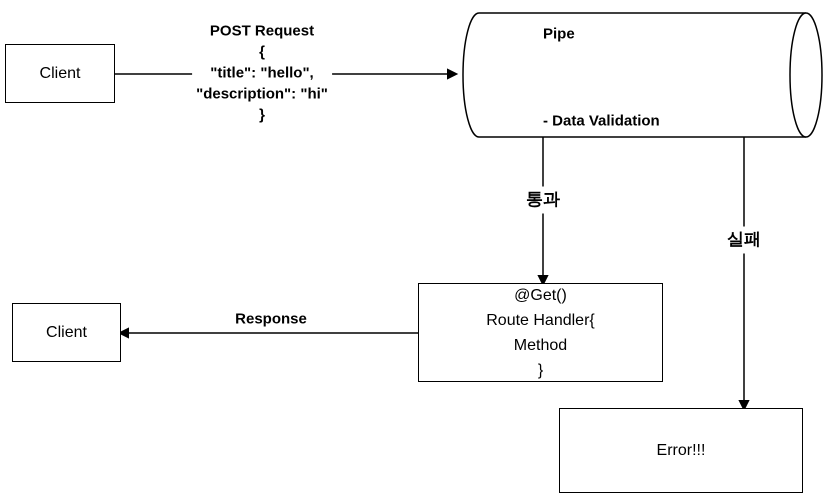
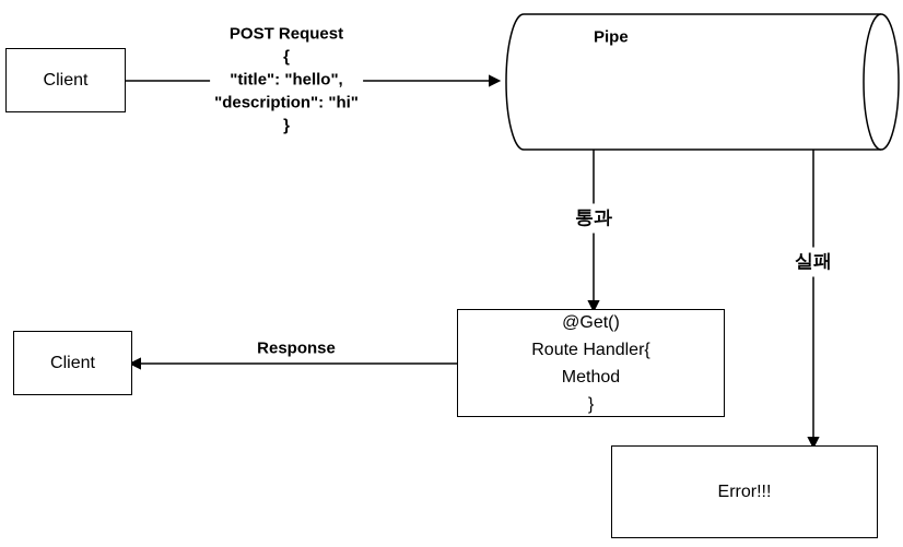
  Client
  POST Request
  {
  "title": "hello",
  "description": "hi"
  }
  Pipe
- - Data Validation
  통과
  실패
  @Get()
  Route Handler{
  Method
  }
  Response
  Client
  Error!!!
